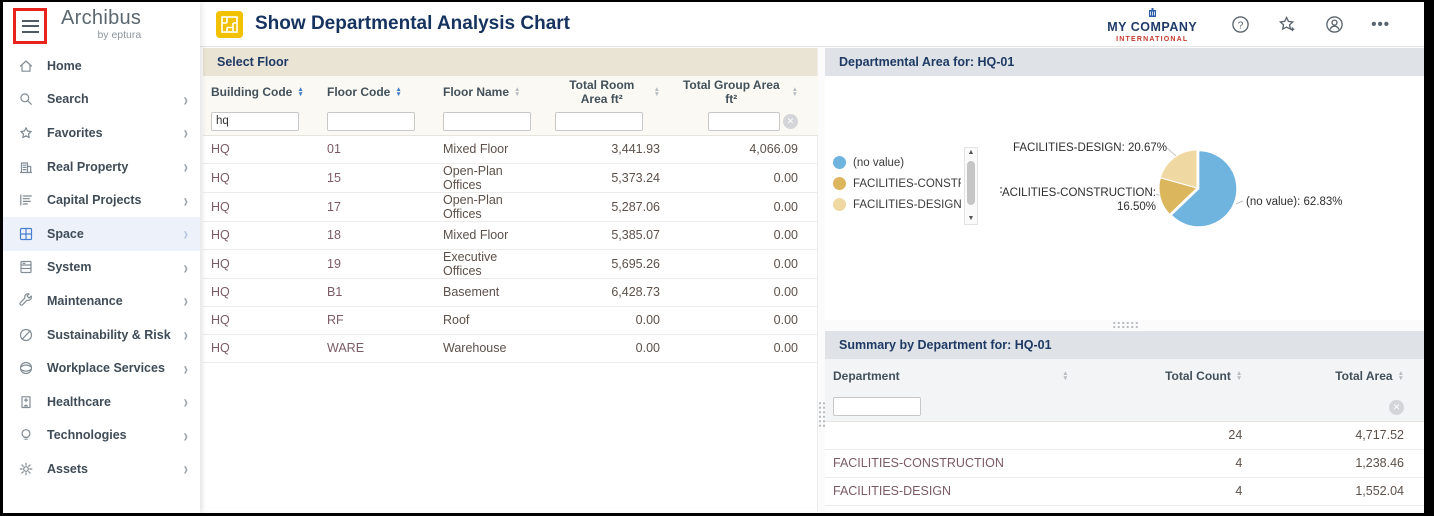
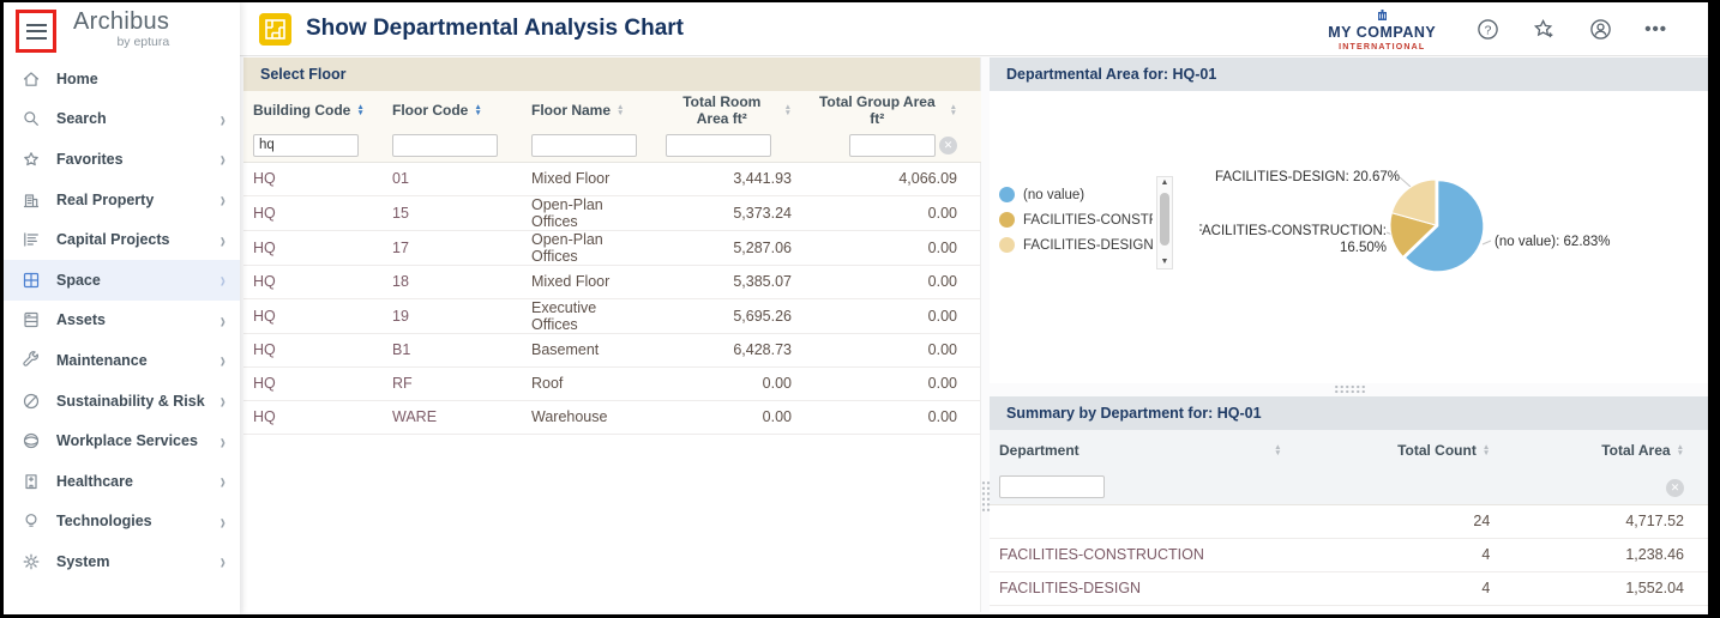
  Archibus
  by eptura
  Home
  Search
  ›
  Favorites
  ›
  Real Property
  ›
  Capital Projects
  ›
  Space
  ›
- System
+ Assets
  ›
  Maintenance
  ›
  Sustainability & Risk
  ›
  Workplace Services
  ›
  Healthcare
  ›
  Technologies
  ›
- Assets
+ System
  ›
  Show Departmental Analysis Chart
  MY COMPANY
  ?
  •••
  Select Floor
  Building Code	Floor Code	Floor Name	Total Room Area ft²	Total Group Area ft²
  hq				✕
  HQ	01	Mixed Floor	3,441.93	4,066.09
  HQ	15	Open-Plan Offices	5,373.24	0.00
  HQ	17	Open-Plan Offices	5,287.06	0.00
  HQ	18	Mixed Floor	5,385.07	0.00
  HQ	19	Executive Offices	5,695.26	0.00
  HQ	B1	Basement	6,428.73	0.00
  HQ	RF	Roof	0.00	0.00
  HQ	WARE	Warehouse	0.00	0.00
  Departmental Area for: HQ-01
  (no value)
  FACILITIES-DESIGN
  FACILITIES-DESIGN: 20.67%
  ACILITIES-CONSTRUCTION:
  16.50%
  (no value): 62.83%
  Summary by Department for: HQ-01
  Department	Total Count	Total Area
  		✕
  	24	4,717.52
  FACILITIES-CONSTRUCTION	4	1,238.46
  FACILITIES-DESIGN	4	1,552.04
